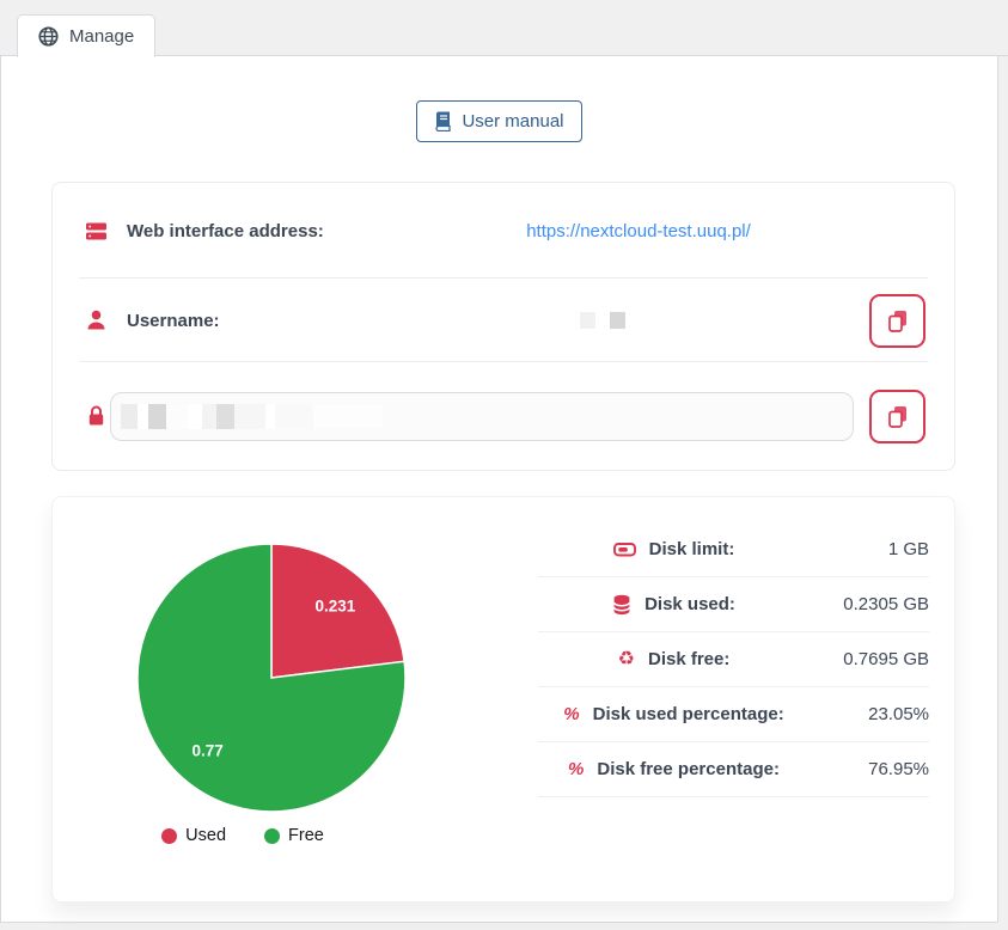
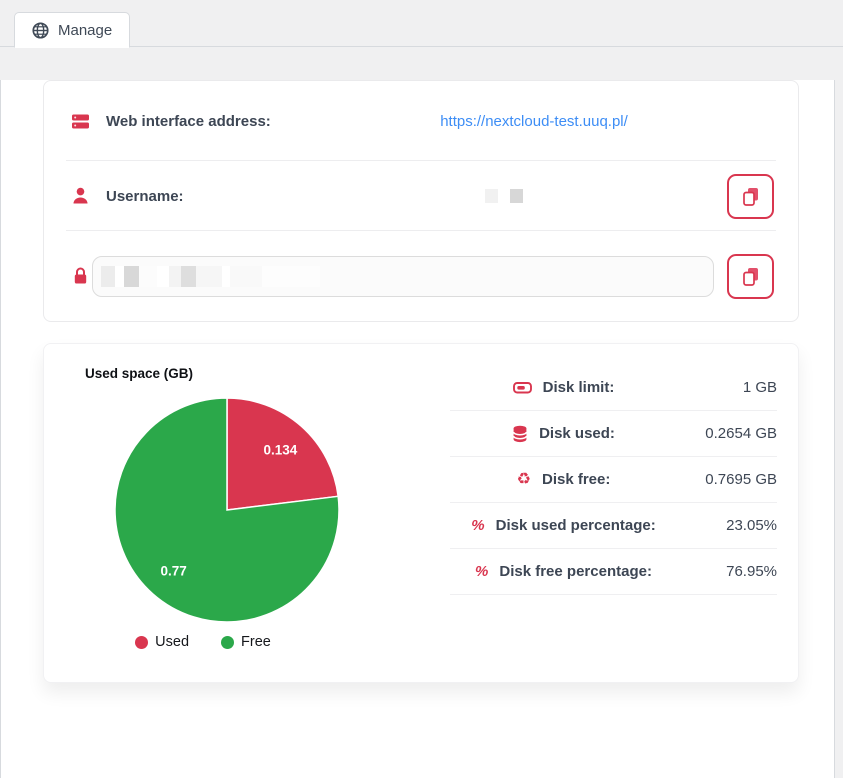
  Manage
- User manual
  Web interface address:
  https://nextcloud-test.uuq.pl/
  Username:
+ Used space (GB)
- 0.231
+ 0.134
  0.77
  Used
  Free
  Disk limit:
  1 GB
  Disk used:
- 0.2305 GB
+ 0.2654 GB
  ♻
  Disk free:
  0.7695 GB
  %
  Disk used percentage:
  23.05%
  %
  Disk free percentage:
  76.95%
